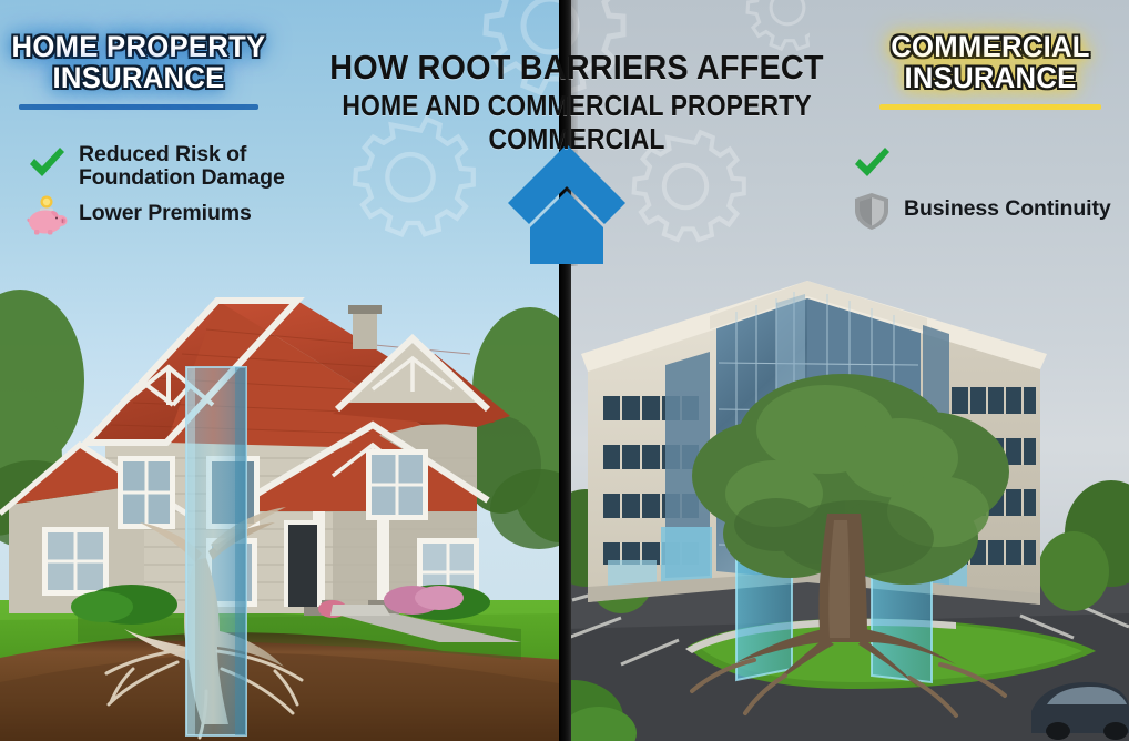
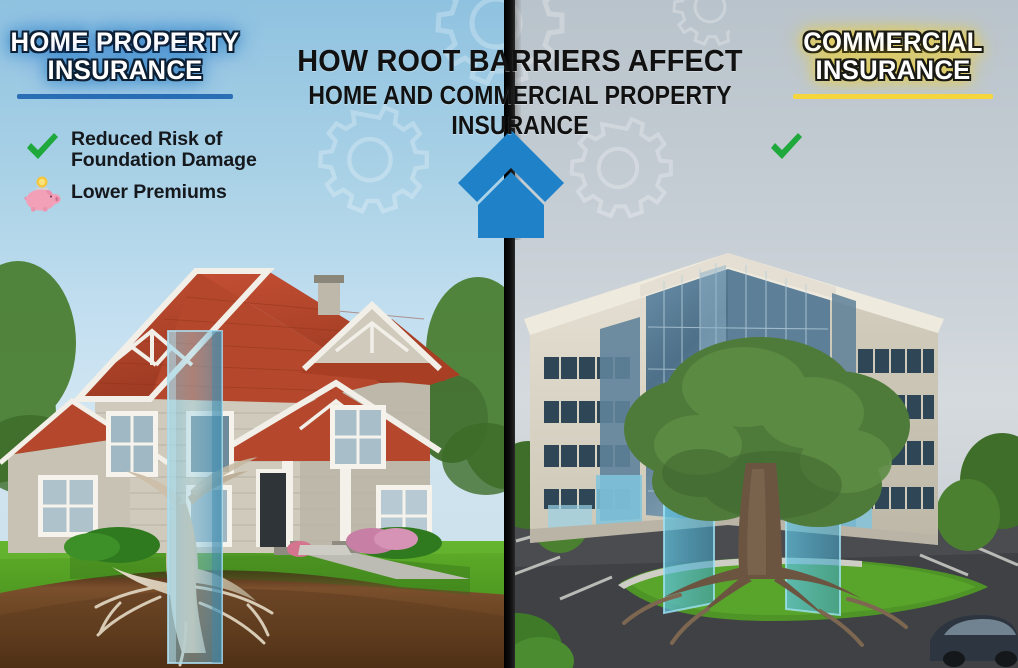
  HOW ROOT BARRIERS AFFECT
- HOME AND COMMERCIAL PROPERTY COMMERCIAL
+ HOME AND COMMERCIAL PROPERTY INSURANCE
  HOME PROPERTY
  INSURANCE
  COMMERCIAL
  INSURANCE
  Reduced Risk of
  Foundation Damage
  Lower Premiums
- Business Continuity
